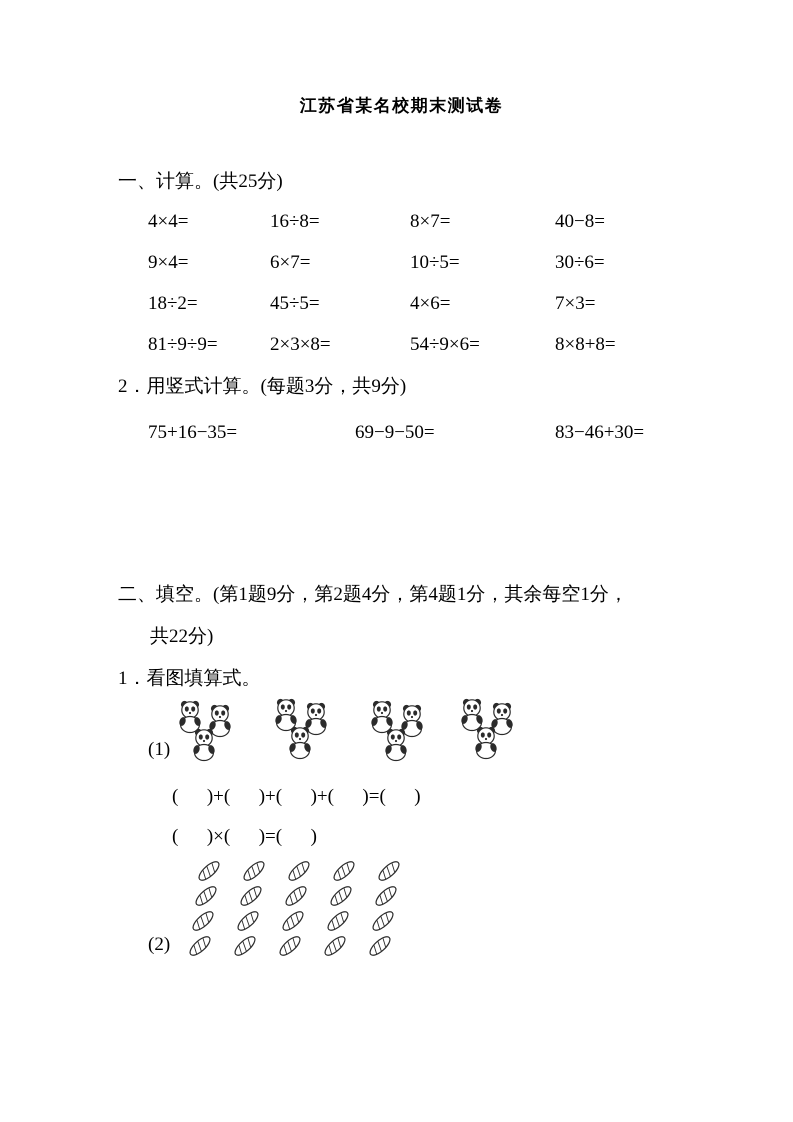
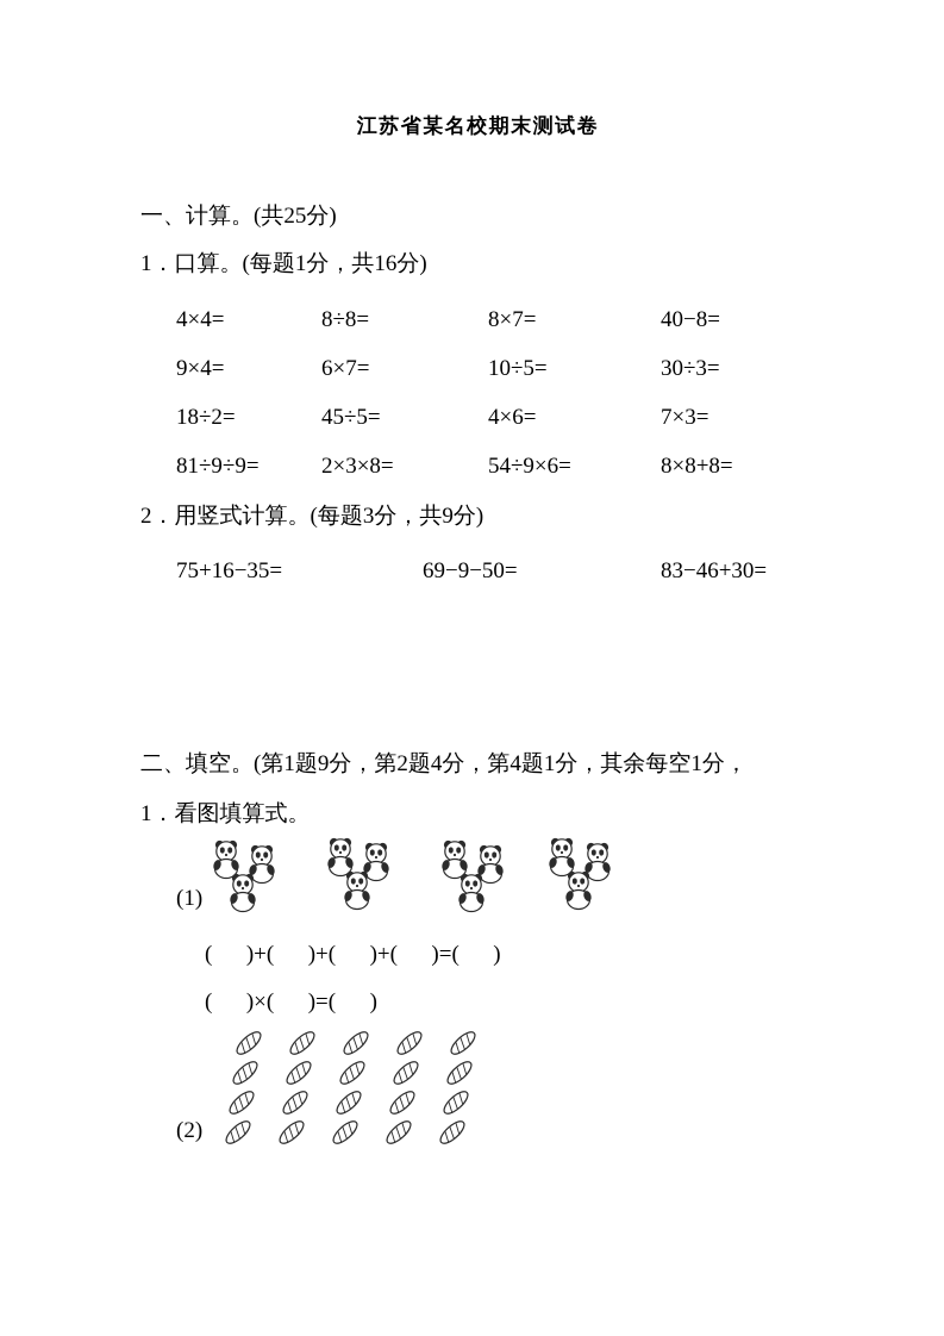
  江苏省某名校期末测试卷
  一、计算。(共25分)
+ 1．口算。(每题1分，共16分)
  4×4=
- 16÷8=
+ 8÷8=
  8×7=
  40−8=
  9×4=
  6×7=
  10÷5=
- 30÷6=
+ 30÷3=
  18÷2=
  45÷5=
  4×6=
  7×3=
  81÷9÷9=
  2×3×8=
  54÷9×6=
  8×8+8=
  2．用竖式计算。(每题3分，共9分)
  75+16−35=
  69−9−50=
  83−46+30=
  二、填空。(第1题9分，第2题4分，第4题1分，其余每空1分，
- 共22分)
  1．看图填算式。
  (1)
  ( )+( )+( )+( )=( )
  ( )×( )=( )
  (2)
